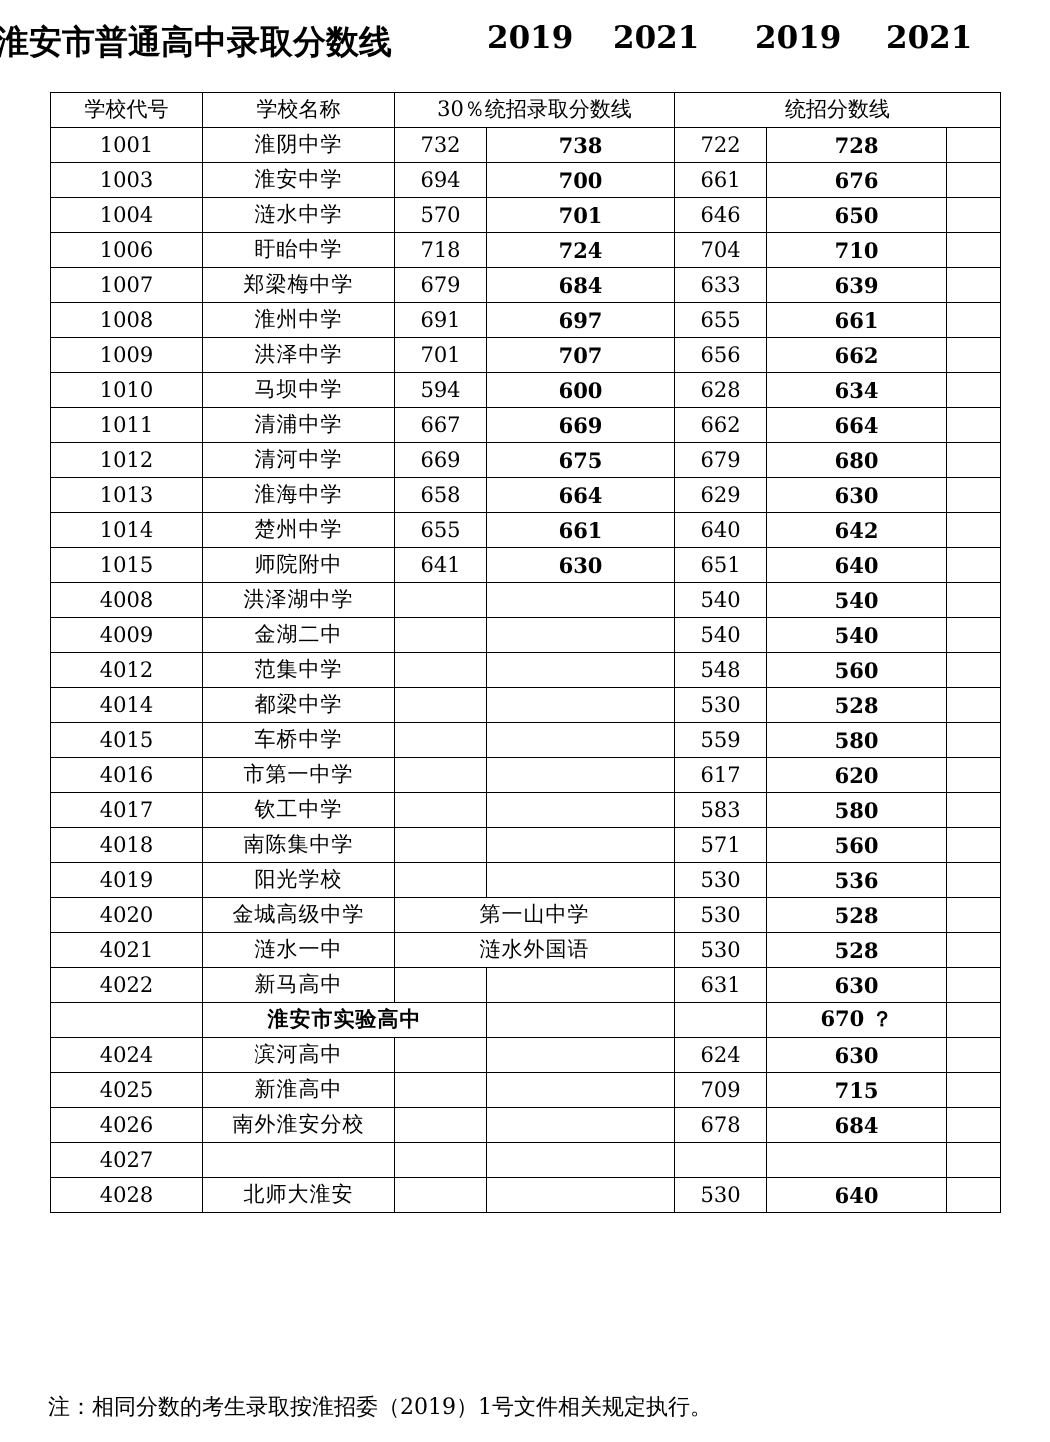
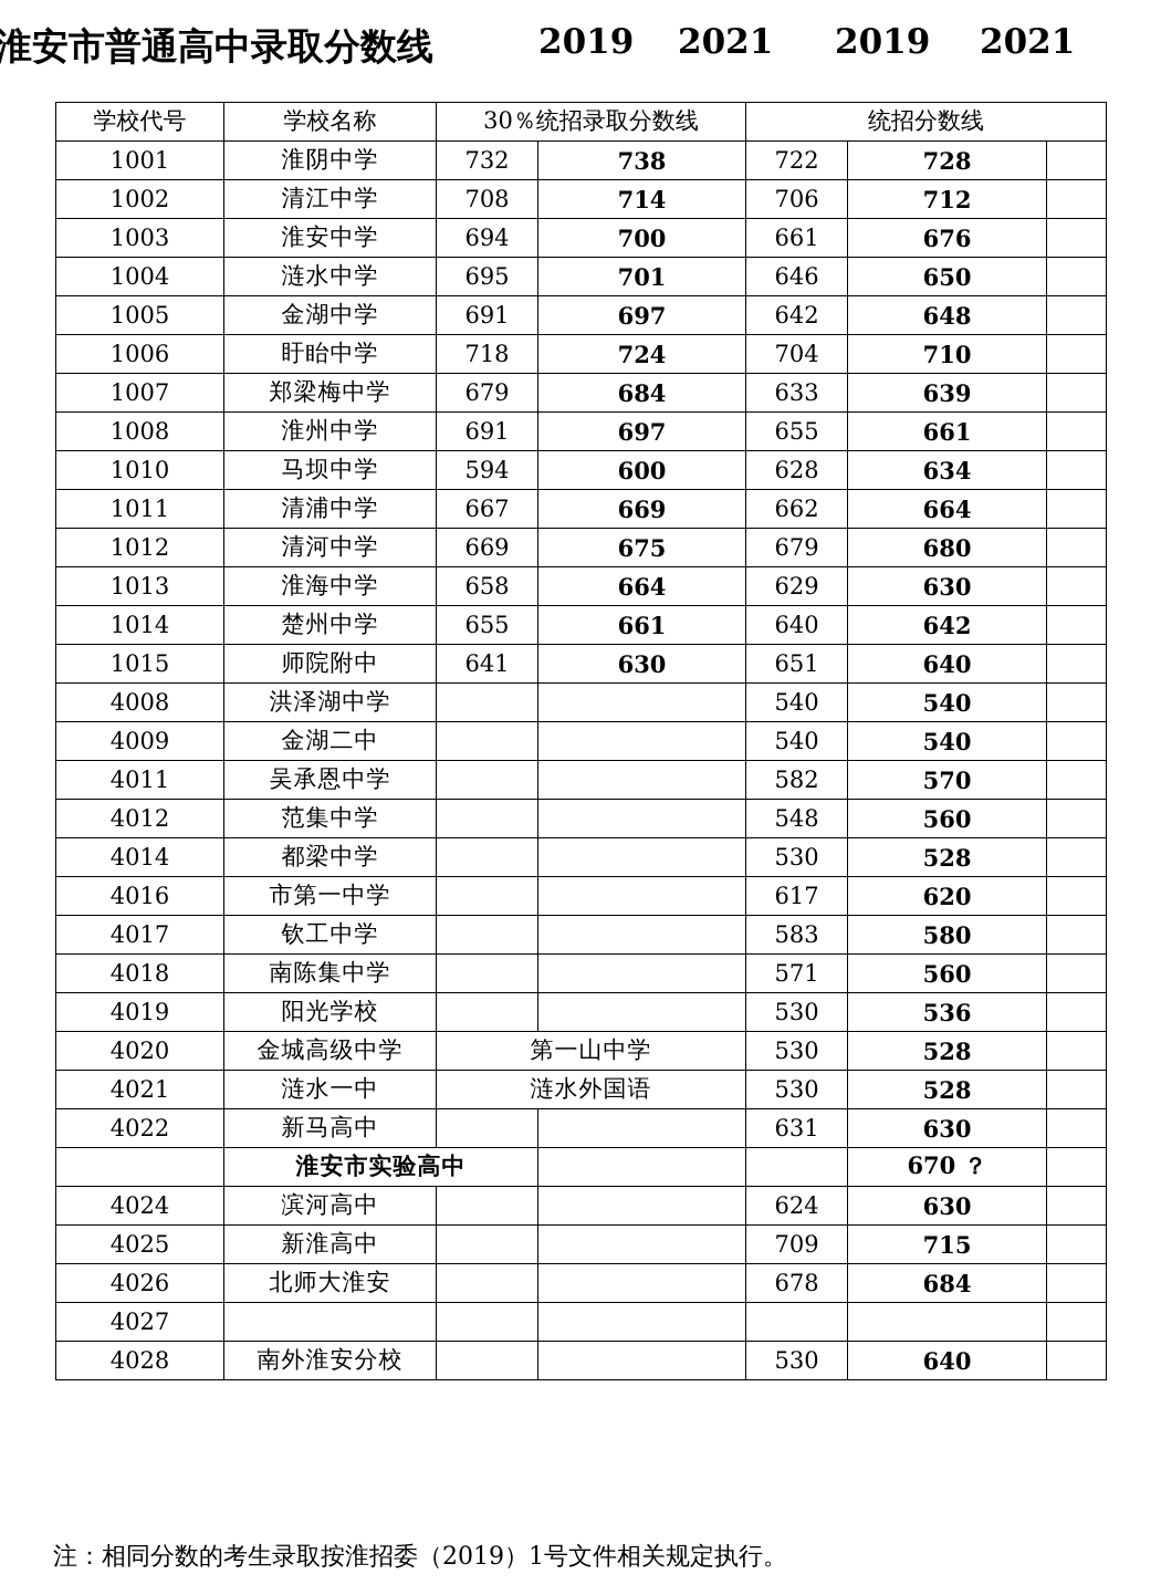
  淮安市普通高中录取分数线
  2019
  2021
  2019
  2021
  学校代号	学校名称	30％统招录取分数线	统招分数线
  1001	淮阴中学	732	738	722	728
+ 1002	清江中学	708	714	706	712
  1003	淮安中学	694	700	661	676
- 1004	涟水中学	570	701	646	650
+ 1004	涟水中学	695	701	646	650
+ 1005	金湖中学	691	697	642	648
  1006	盱眙中学	718	724	704	710
  1007	郑梁梅中学	679	684	633	639
  1008	淮州中学	691	697	655	661
- 1009	洪泽中学	701	707	656	662
  1010	马坝中学	594	600	628	634
  1011	清浦中学	667	669	662	664
  1012	清河中学	669	675	679	680
  1013	淮海中学	658	664	629	630
  1014	楚州中学	655	661	640	642
  1015	师院附中	641	630	651	640
  4008	洪泽湖中学			540	540
  4009	金湖二中			540	540
+ 4011	吴承恩中学			582	570
  4012	范集中学			548	560
  4014	都梁中学			530	528
- 4015	车桥中学			559	580
  4016	市第一中学			617	620
  4017	钦工中学			583	580
  4018	南陈集中学			571	560
  4019	阳光学校			530	536
  4020	金城高级中学	第一山中学	530	528
  4021	涟水一中	涟水外国语	530	528
  4022	新马高中			631	630
  	淮安市实验高中			670 ？
  4024	滨河高中			624	630
  4025	新淮高中			709	715
- 4026	南外淮安分校			678	684
+ 4026	北师大淮安			678	684
  4027
- 4028	北师大淮安			530	640
+ 4028	南外淮安分校			530	640
  注：相同分数的考生录取按淮招委（2019）1号文件相关规定执行。
